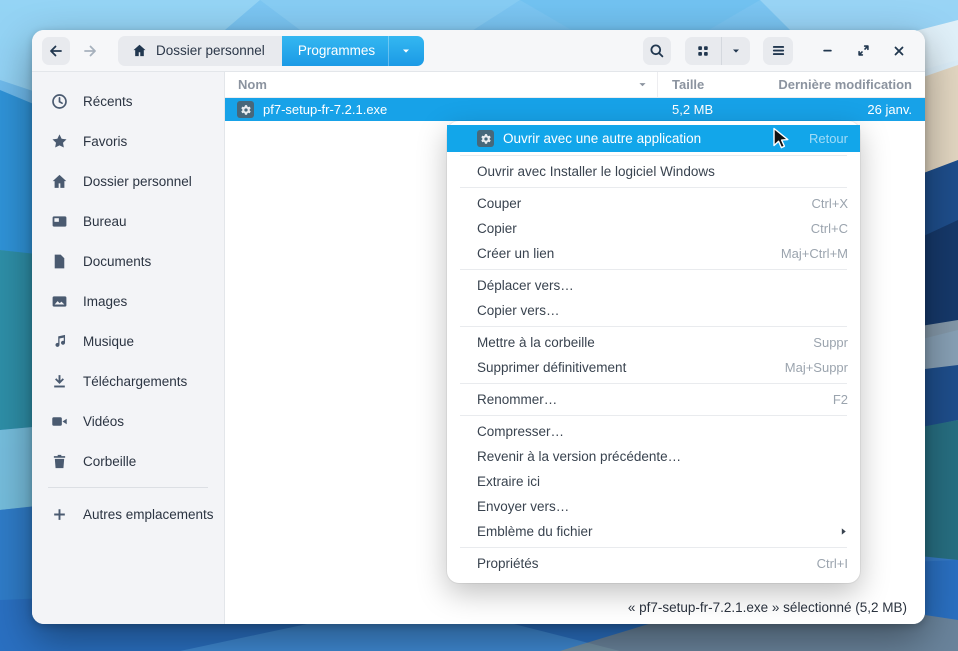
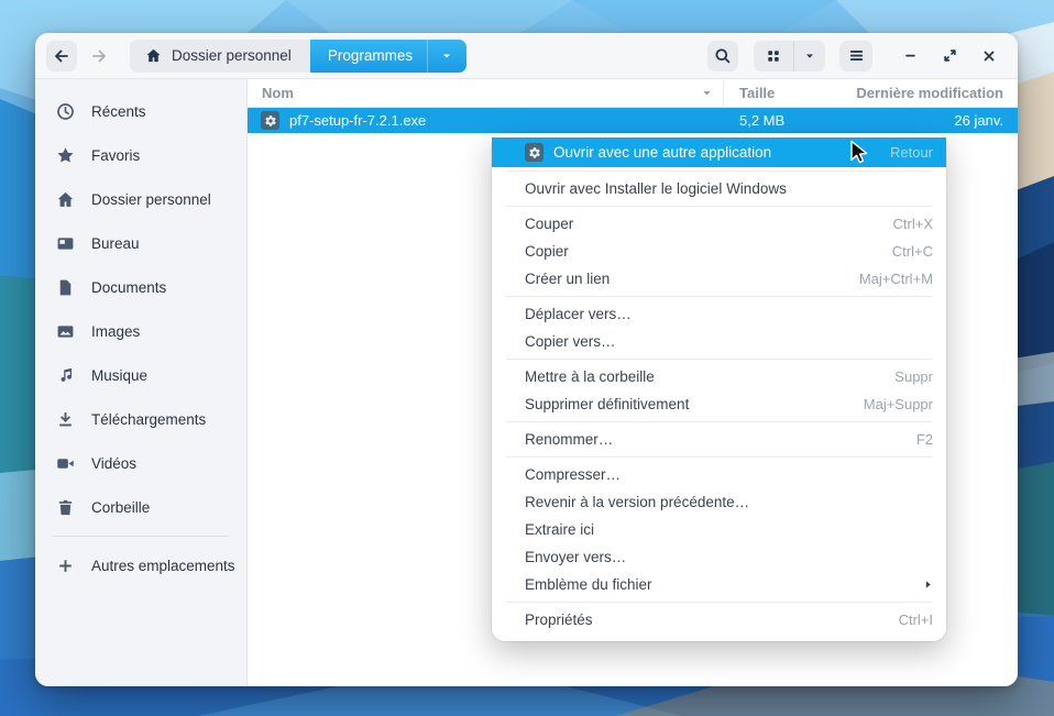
  Dossier personnel
  Programmes
  Récents
  Favoris
  Dossier personnel
  Bureau
  Documents
  Images
  Musique
  Téléchargements
  Vidéos
  Corbeille
  Autres emplacements
  Nom
  Taille
  Dernière modification
  pf7-setup-fr-7.2.1.exe
  5,2 MB
  26 janv.
- « pf7-setup-fr-7.2.1.exe » sélectionné (5,2 MB)
  Ouvrir avec une autre application
  Retour
  Ouvrir avec Installer le logiciel Windows
  Couper
  Ctrl+X
  Copier
  Ctrl+C
  Créer un lien
  Maj+Ctrl+M
  Déplacer vers…
  Copier vers…
  Mettre à la corbeille
  Suppr
  Supprimer définitivement
  Maj+Suppr
  Renommer…
  F2
  Compresser…
  Revenir à la version précédente…
  Extraire ici
  Envoyer vers…
  Emblème du fichier
  Propriétés
  Ctrl+I
